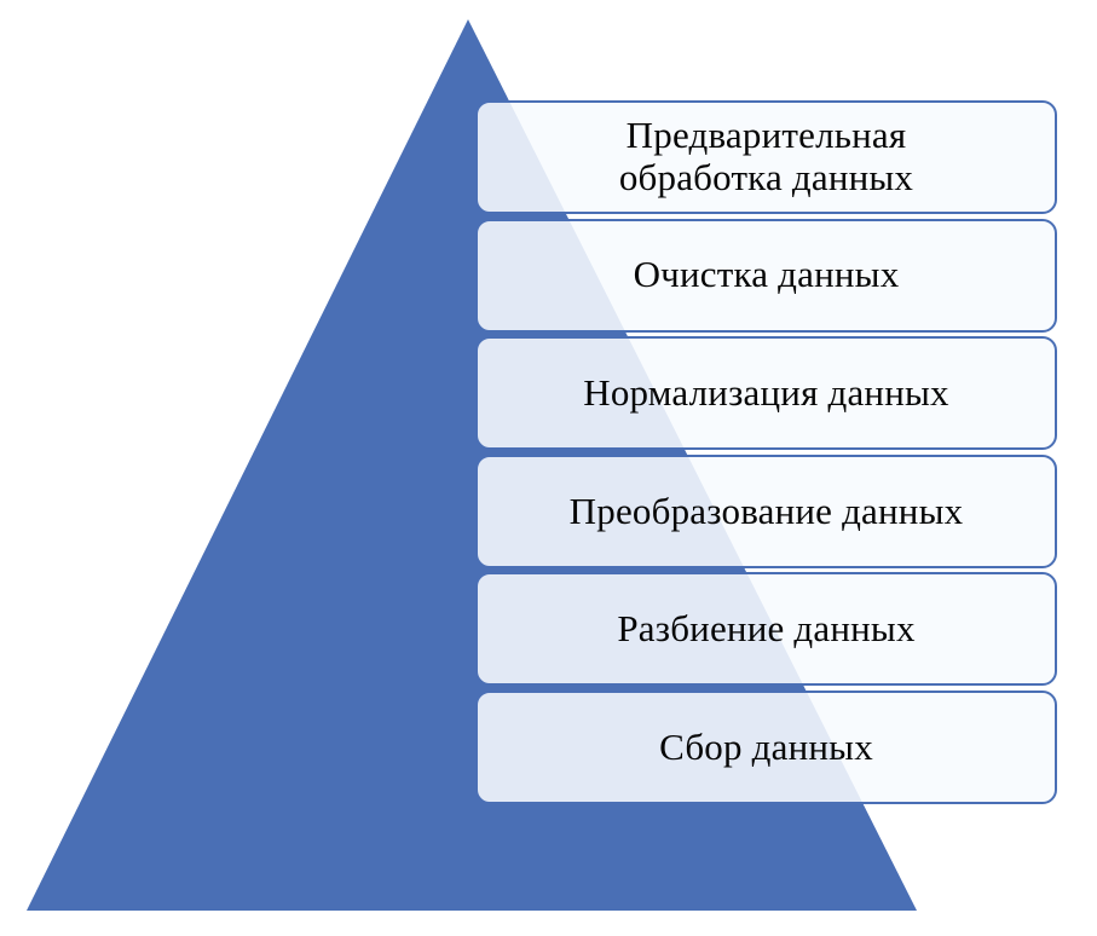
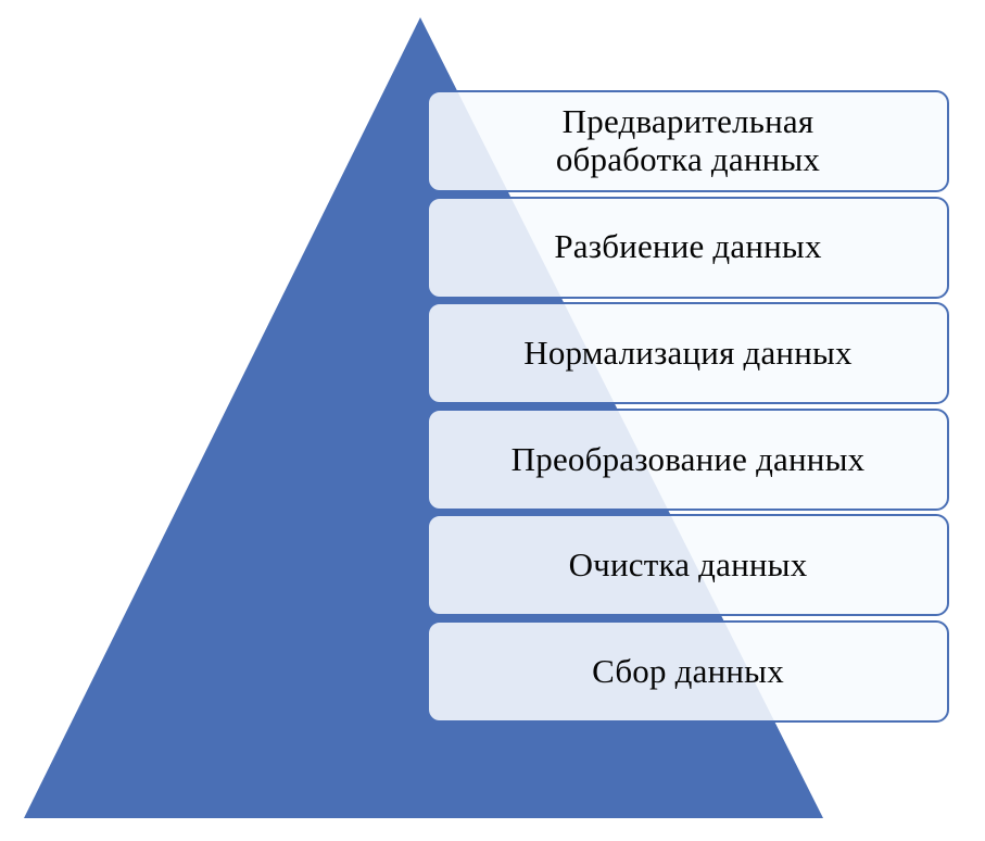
  Предварительная
  обработка данных
- Очистка данных
+ Разбиение данных
  Нормализация данных
  Преобразование данных
- Разбиение данных
+ Очистка данных
  Сбор данных
